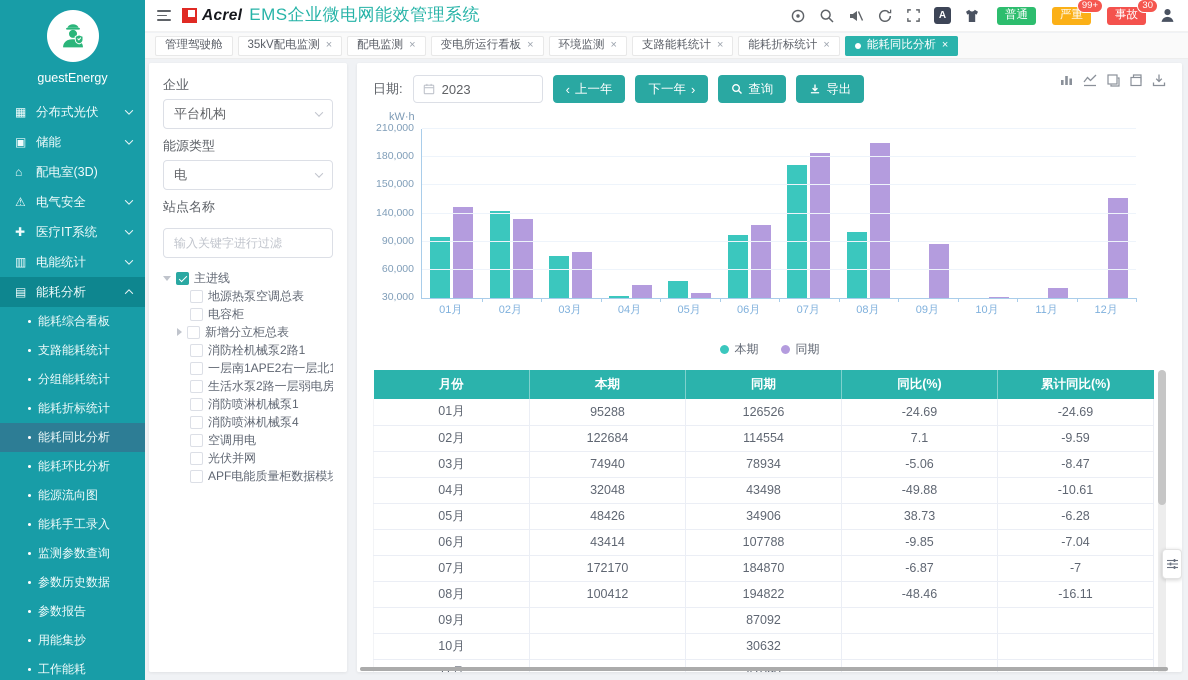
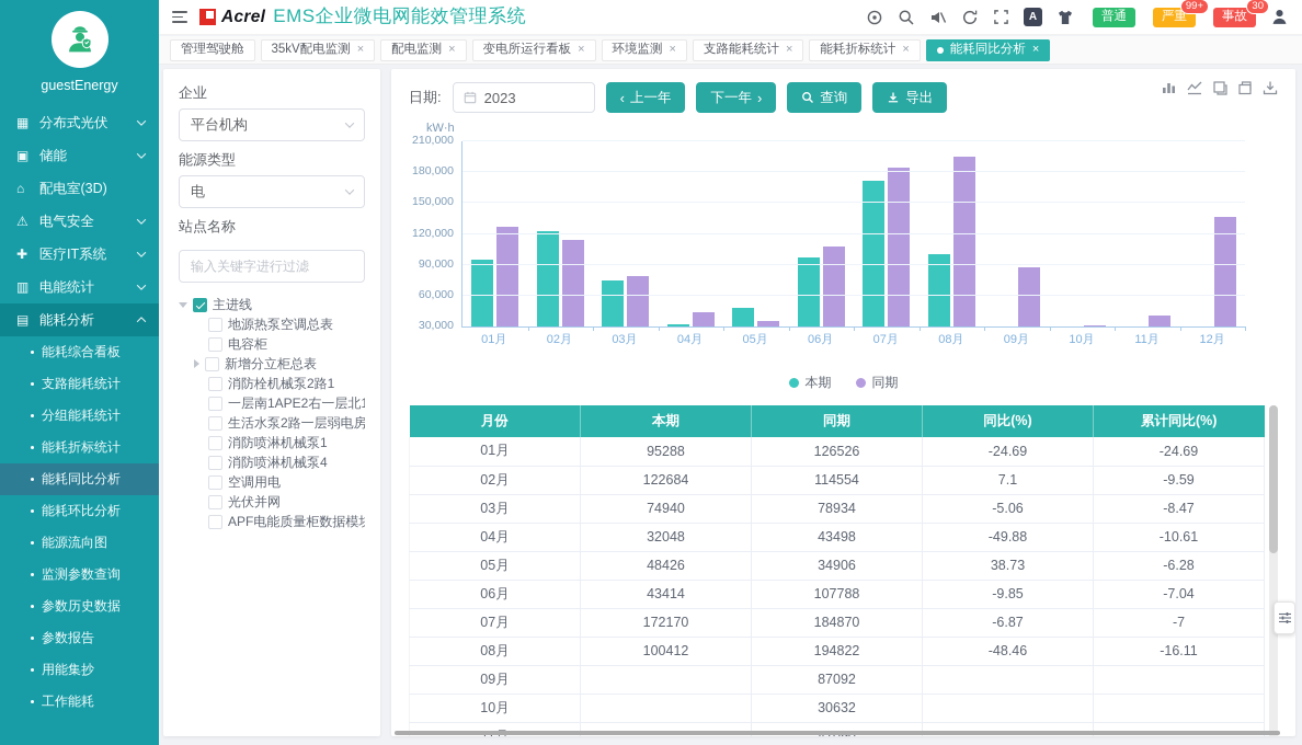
  guestEnergy
  ▦
  分布式光伏
  ▣
  储能
  ⌂
  配电室(3D)
  ⚠
  电气安全
  ✚
  医疗IT系统
  ▥
  电能统计
  ▤
  能耗分析
  能耗综合看板
  支路能耗统计
  分组能耗统计
  能耗折标统计
  能耗同比分析
  能耗环比分析
  能源流向图
- 能耗手工录入
  监测参数查询
  参数历史数据
  参数报告
  用能集抄
  工作能耗
  Acrel
  EMS企业微电网能效管理系统
  A
  普通
  严重
  99+
  事故
  30
  管理驾驶舱
  35kV配电监测
  ×
  配电监测
  ×
  变电所运行看板
  ×
  环境监测
  ×
  支路能耗统计
  ×
  能耗折标统计
  ×
  能耗同比分析
  ×
  企业
  平台机构
  能源类型
  电
  站点名称
  输入关键字进行过滤
  主进线
  地源热泵空调总表
  电容柜
  新增分立柜总表
  消防栓机械泵2路1
  一层南1APE2右一层北1
  生活水泵2路一层弱电房
  消防喷淋机械泵1
  消防喷淋机械泵4
  空调用电
  光伏并网
  APF电能质量柜数据模
  日期:
  2023
  ‹
  上一年
  下一年
  ›
  查询
  导出
  kW·h
  30,000
  60,000
  90,000
- 140,000
+ 120,000
  150,000
  180,000
  210,000
  01月
  02月
  03月
  04月
  05月
  06月
  07月
  08月
  09月
  10月
  11月
  12月
  本期
  同期
  月份	本期	同期	同比(%)	累计同比(%)
  01月	95288	126526	-24.69	-24.69
  02月	122684	114554	7.1	-9.59
  03月	74940	78934	-5.06	-8.47
  04月	32048	43498	-49.88	-10.61
  05月	48426	34906	38.73	-6.28
  06月	43414	107788	-9.85	-7.04
  07月	172170	184870	-6.87	-7
  08月	100412	194822	-48.46	-16.11
  09月		87092
  10月		30632
